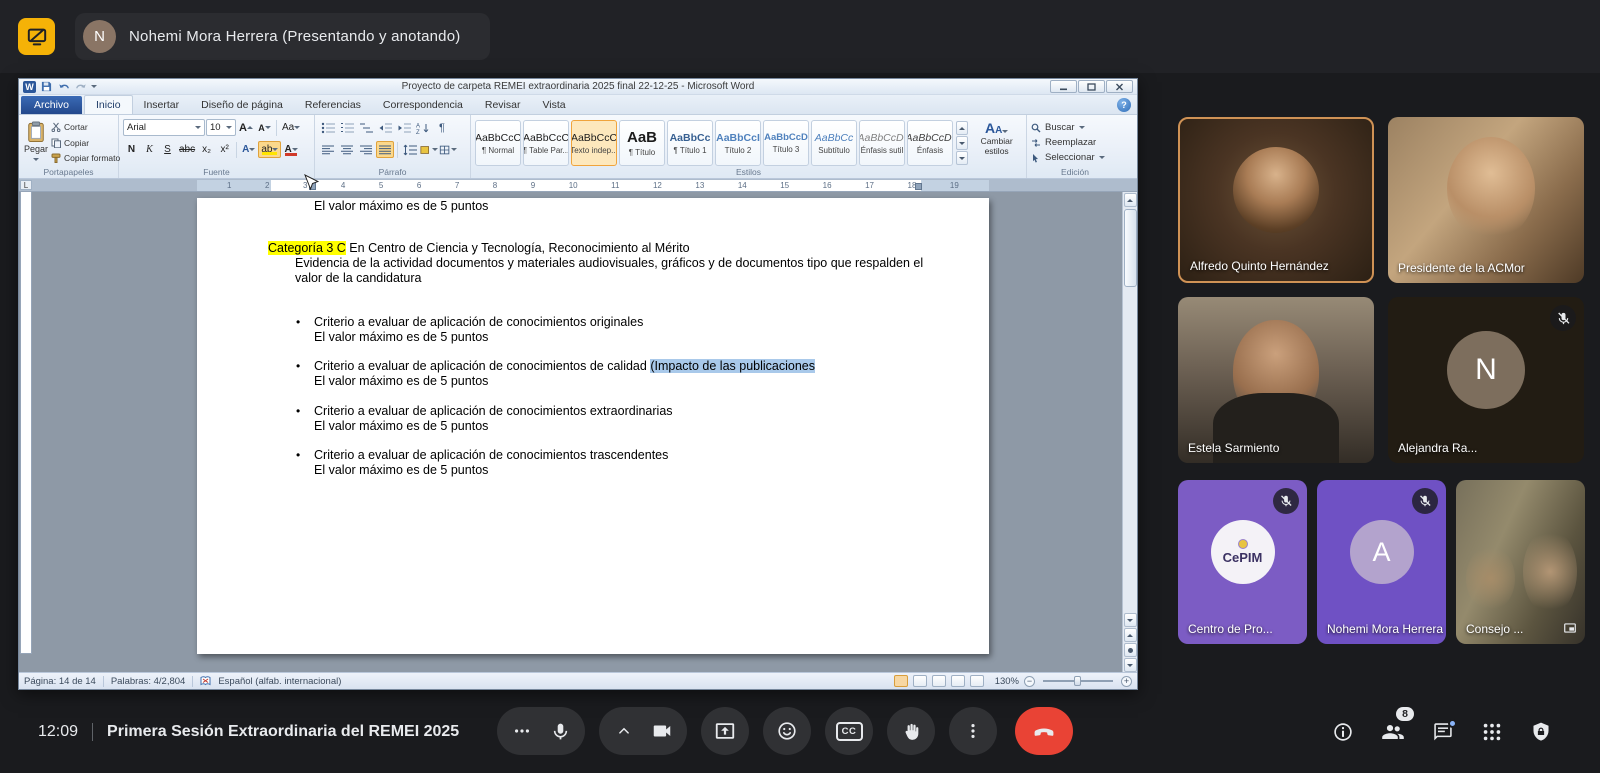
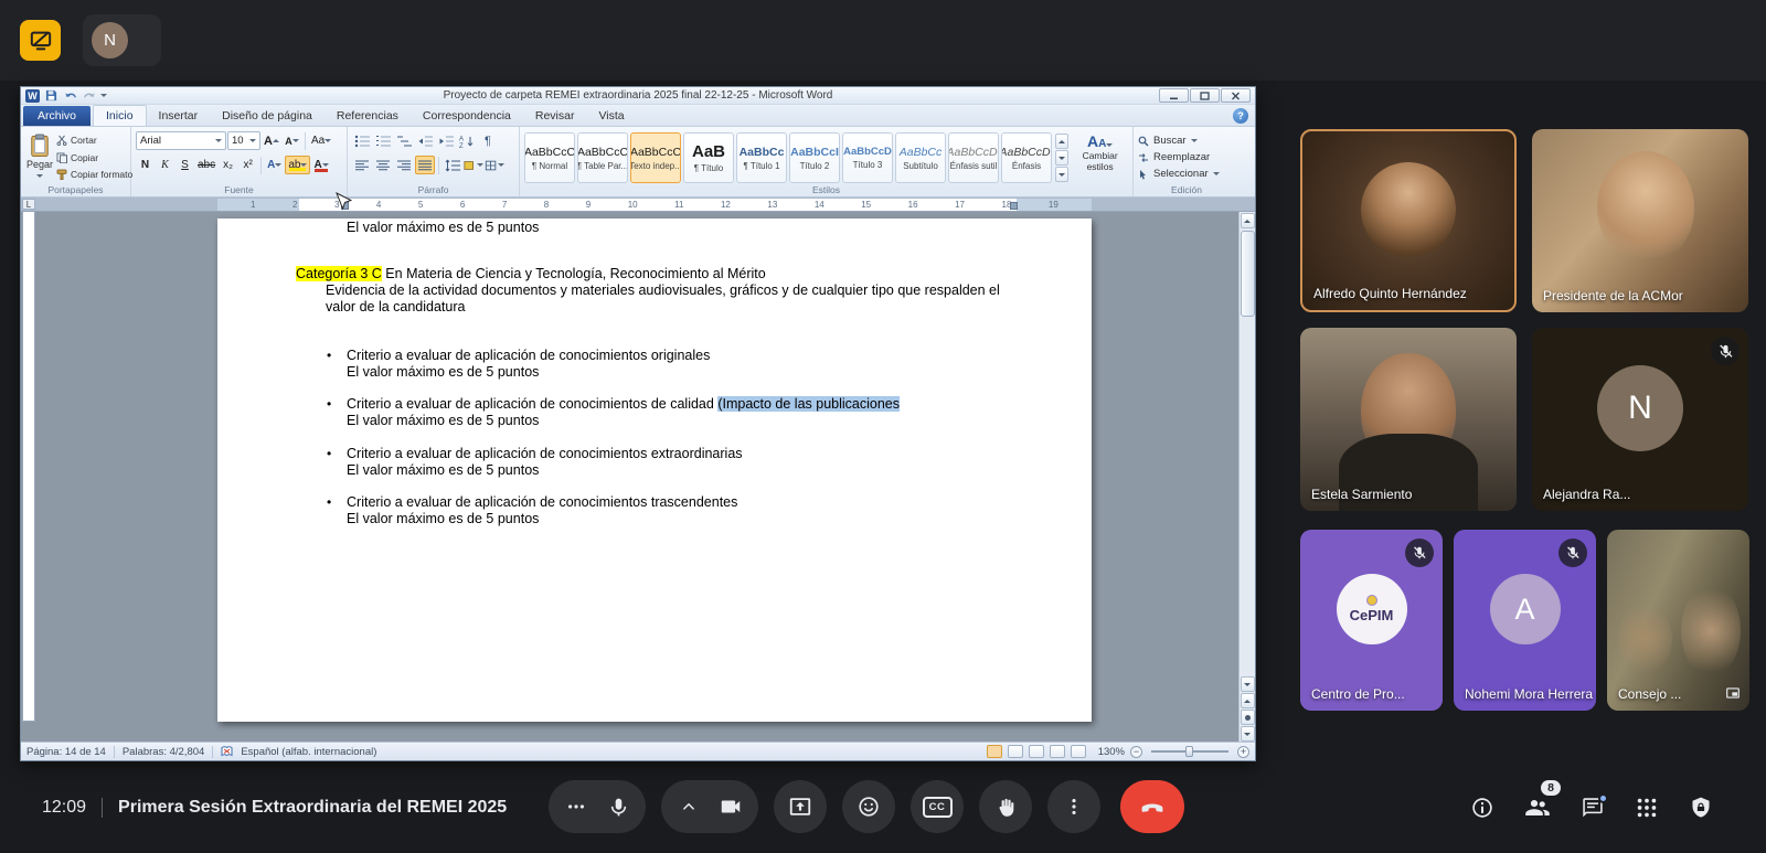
  N
- Nohemi Mora Herrera (Presentando y anotando)
  W
  Proyecto de carpeta REMEI extraordinaria 2025 final 22-12-25 - Microsoft Word
  Archivo
  Inicio
  Insertar
  Diseño de página
  Referencias
  Correspondencia
  Revisar
  Vista
  ?
  Pegar
  Cortar
  Copiar
  Copiar formato
  Portapapeles
  Arial
  10
  A
  A
  Aa
  N
  K
  S
  abc
  x₂
  x²
  A
  ab
  A
  Fuente
  ¶
  Párrafo
  AaBbCcC
  ¶ Normal
  AaBbCcC
  ¶ Table Par..
  AaBbCcC
  Texto indep..
  AaB
  ¶ Título
  AaBbCc
  ¶ Título 1
  AaBbCcI
  Título 2
  AaBbCcD
  Título 3
  AaBbCc
  Subtítulo
  AaBbCcD
  Énfasis sutil
  AaBbCcD
  Énfasis
  A
  A
  Cambiar estilos
  Estilos
  Buscar
  Reemplazar
  Seleccionar
  Edición
  L
  1
  2
  3
  4
  5
  6
  7
  8
  9
  10
  11
  12
  13
  14
  15
  16
  17
  19
  El valor máximo es de 5 puntos
- Categoría 3 C En Centro de Ciencia y Tecnología, Reconocimiento al Mérito
+ Categoría 3 C En Materia de Ciencia y Tecnología, Reconocimiento al Mérito
- Evidencia de la actividad documentos y materiales audiovisuales, gráficos y de documentos tipo que respalden el valor de la candidatura
+ Evidencia de la actividad documentos y materiales audiovisuales, gráficos y de cualquier tipo que respalden el valor de la candidatura
  •
  Criterio a evaluar de aplicación de conocimientos originales
  El valor máximo es de 5 puntos
  •
  Criterio a evaluar de aplicación de conocimientos de calidad (Impacto de las publicaciones
  El valor máximo es de 5 puntos
  •
  Criterio a evaluar de aplicación de conocimientos extraordinarias
  El valor máximo es de 5 puntos
  •
  Criterio a evaluar de aplicación de conocimientos trascendentes
  El valor máximo es de 5 puntos
  Página: 14 de 14
  Palabras: 4/2,804
  Español (alfab. internacional)
  130%
  −
  +
  Alfredo Quinto Hernández
  Presidente de la ACMor
  Estela Sarmiento
  N
  Alejandra Ra...
  CePIM
  Centro de Pro...
  A
  Nohemi Mora Herrera
  Consejo ...
  12:09
  Primera Sesión Extraordinaria del REMEI 2025
  CC
  8
